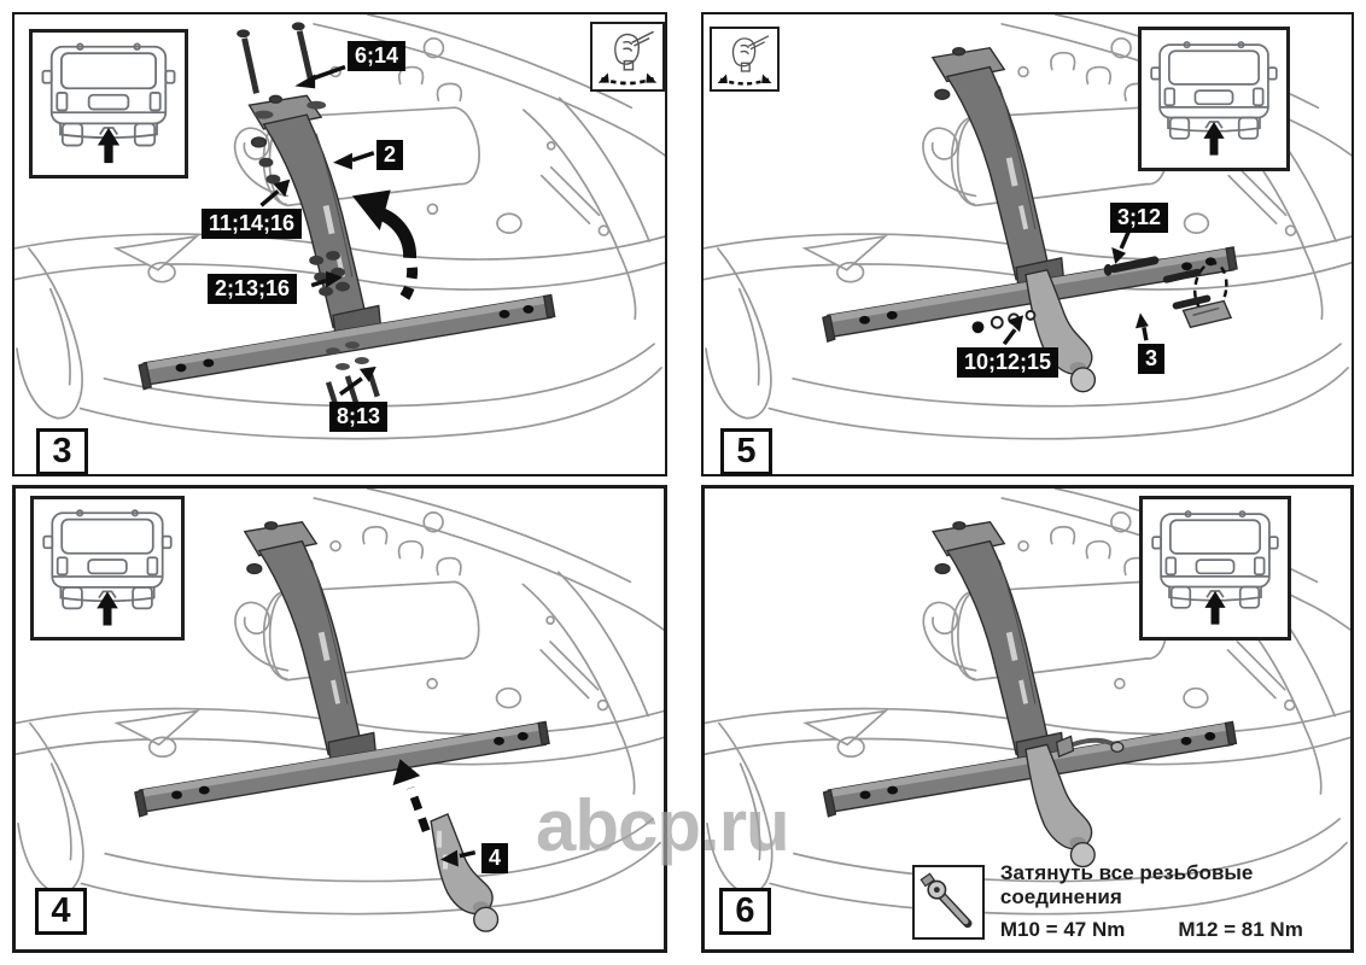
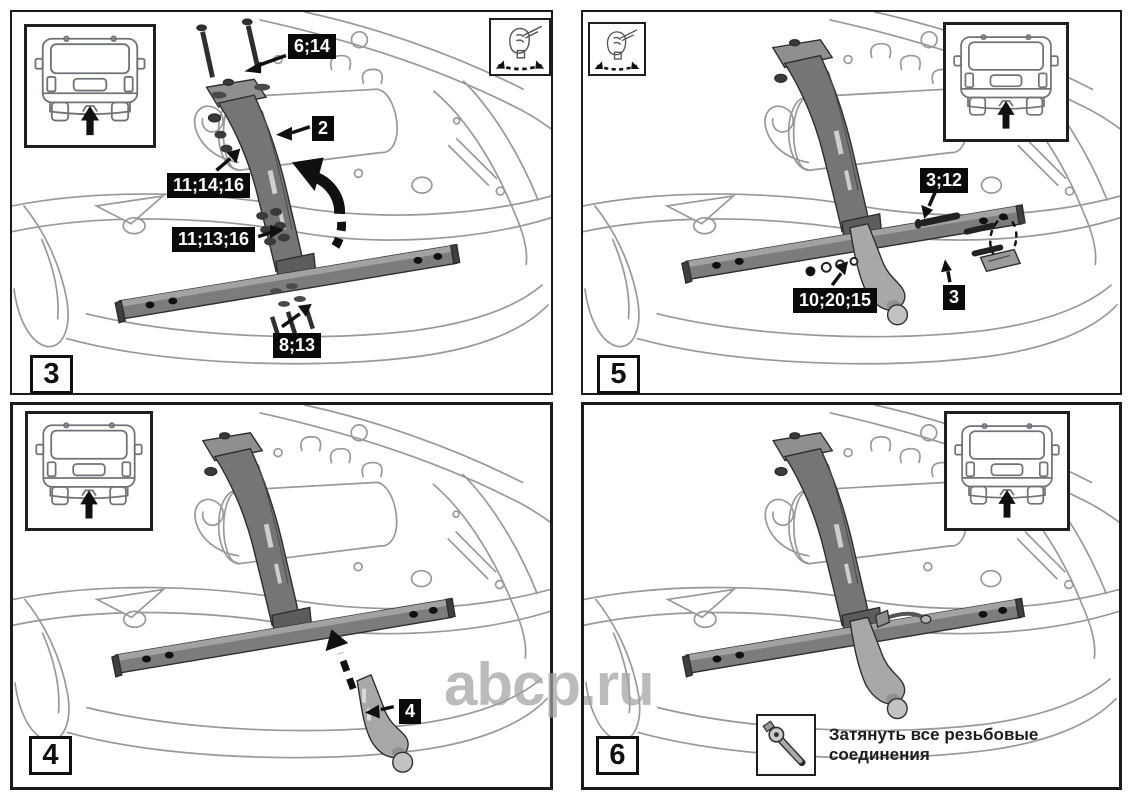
  6;14
  2
  11;14;16
- 2;13;16
+ 11;13;16
  8;13
  3
  3;12
- 10;12;15
+ 10;20;15
  3
  5
  4
  4
  Затянуть все резьбовые соединения
- M10 = 47 Nm
- M12 = 81 Nm
  6
  abcp.ru
